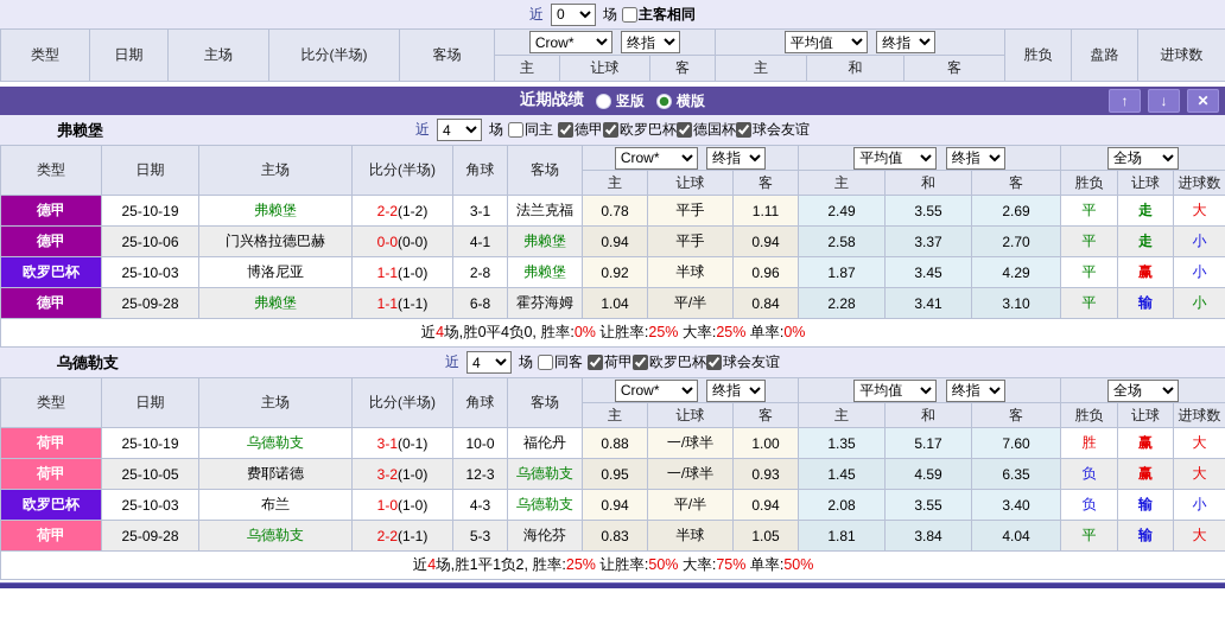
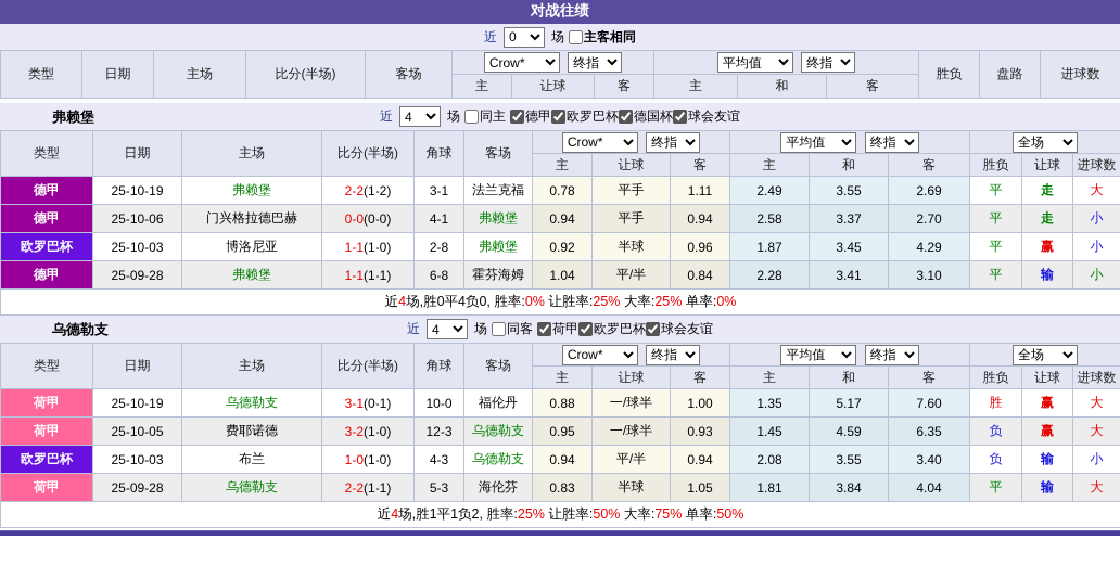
+ 对战往绩
  近
  0
  场
  主客相同
  类型	日期	主场	比分(半场)	客场	Crow* 终指	平均值 终指	胜负	盘路	进球数
  主	让球	客	主	和	客
- 近期战绩
- 竖版
- 横版
- ↑
- ↓
- ✕
  弗赖堡
  近
  4
  场
  同主
  德甲
  欧罗巴杯
  德国杯
  球会友谊
  类型	日期	主场	比分(半场)	角球	客场	Crow* 终指	平均值 终指	全场
  主	让球	客	主	和	客	胜负	让球	进球数
  德甲	25-10-19	弗赖堡	2-2(1-2)	3-1	法兰克福	0.78	平手	1.11	2.49	3.55	2.69	平	走	大
  德甲	25-10-06	门兴格拉德巴赫	0-0(0-0)	4-1	弗赖堡	0.94	平手	0.94	2.58	3.37	2.70	平	走	小
  欧罗巴杯	25-10-03	博洛尼亚	1-1(1-0)	2-8	弗赖堡	0.92	半球	0.96	1.87	3.45	4.29	平	赢	小
  德甲	25-09-28	弗赖堡	1-1(1-1)	6-8	霍芬海姆	1.04	平/半	0.84	2.28	3.41	3.10	平	输	小
  近4场,胜0平4负0, 胜率:0% 让胜率:25% 大率:25% 单率:0%
  乌德勒支
  近
  4
  场
  同客
  荷甲
  欧罗巴杯
  球会友谊
  类型	日期	主场	比分(半场)	角球	客场	Crow* 终指	平均值 终指	全场
  主	让球	客	主	和	客	胜负	让球	进球数
  荷甲	25-10-19	乌德勒支	3-1(0-1)	10-0	福伦丹	0.88	一/球半	1.00	1.35	5.17	7.60	胜	赢	大
  荷甲	25-10-05	费耶诺德	3-2(1-0)	12-3	乌德勒支	0.95	一/球半	0.93	1.45	4.59	6.35	负	赢	大
  欧罗巴杯	25-10-03	布兰	1-0(1-0)	4-3	乌德勒支	0.94	平/半	0.94	2.08	3.55	3.40	负	输	小
  荷甲	25-09-28	乌德勒支	2-2(1-1)	5-3	海伦芬	0.83	半球	1.05	1.81	3.84	4.04	平	输	大
  近4场,胜1平1负2, 胜率:25% 让胜率:50% 大率:75% 单率:50%
